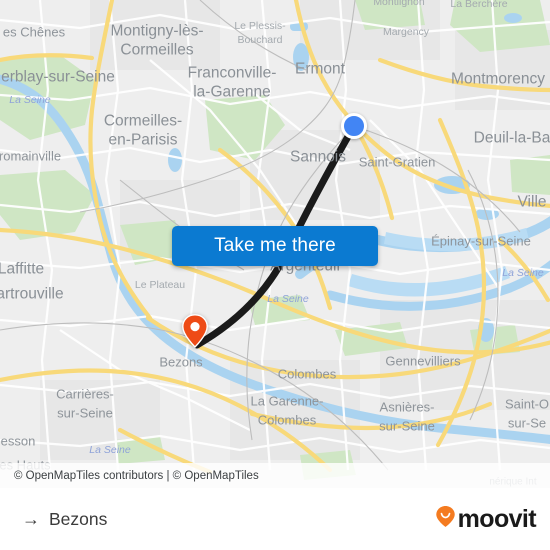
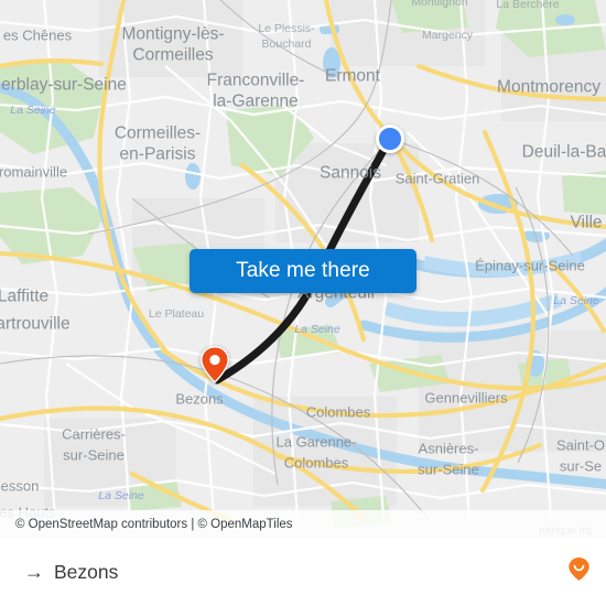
  es Chênes
  Montigny-lès-
  Cormeilles
  Le Plessis-
  Bouchard
  Montlignon
  La Berchère
  Margency
  erblay-sur-Seine
  Franconville-
  la-Garenne
  Ermont
  Montmorency
  Cormeilles-
  en-Parisis
  La Seine
  Sannois
  Saint-Gratien
  Deuil-la-Ba
  romainville
  Ville
  Épinay-sur-Seine
  Laffitte
  artrouville
  Le Plateau
  La Seine
  La Seine
  Bezons
  Colombes
  Gennevilliers
  Carrières-
  sur-Seine
  esson
  Asnières-
  sur-Seine
  La Garenne-
  Colombes
  Saint-O
  sur-Se
  La Seine
  es Hauts
  Take me there
- © OpenMapTiles contributors | © OpenMapTiles
+ © OpenStreetMap contributors | © OpenMapTiles
  →
  Bezons
- moovit
